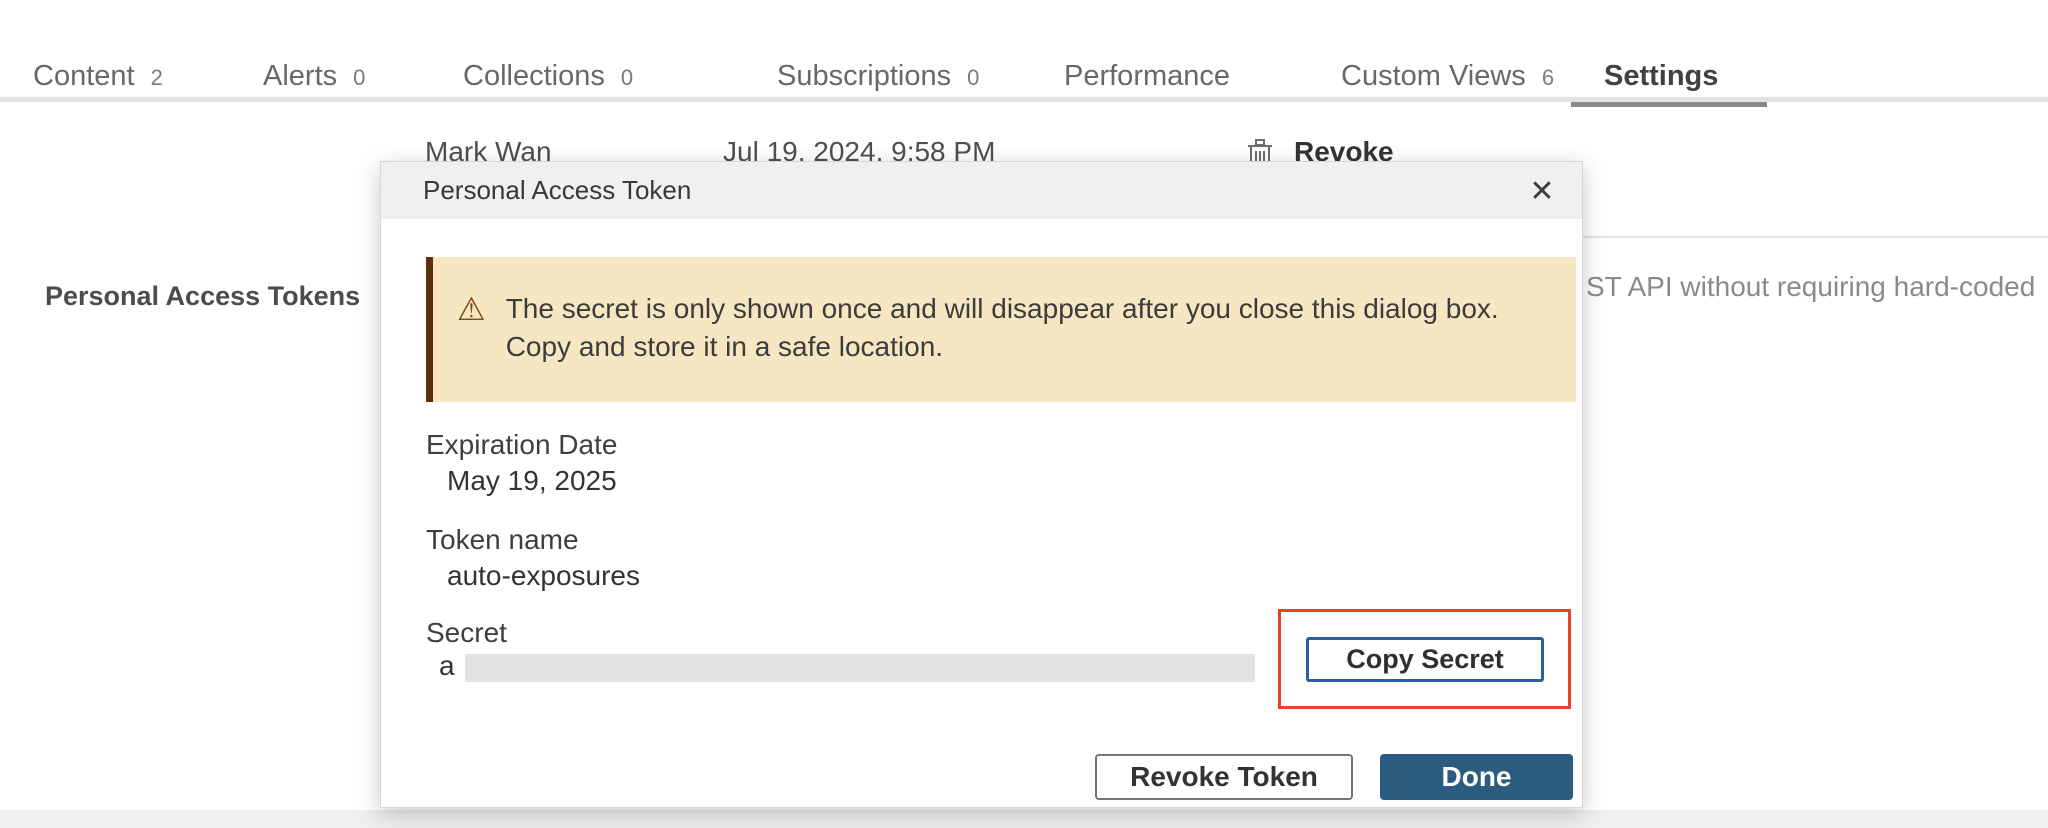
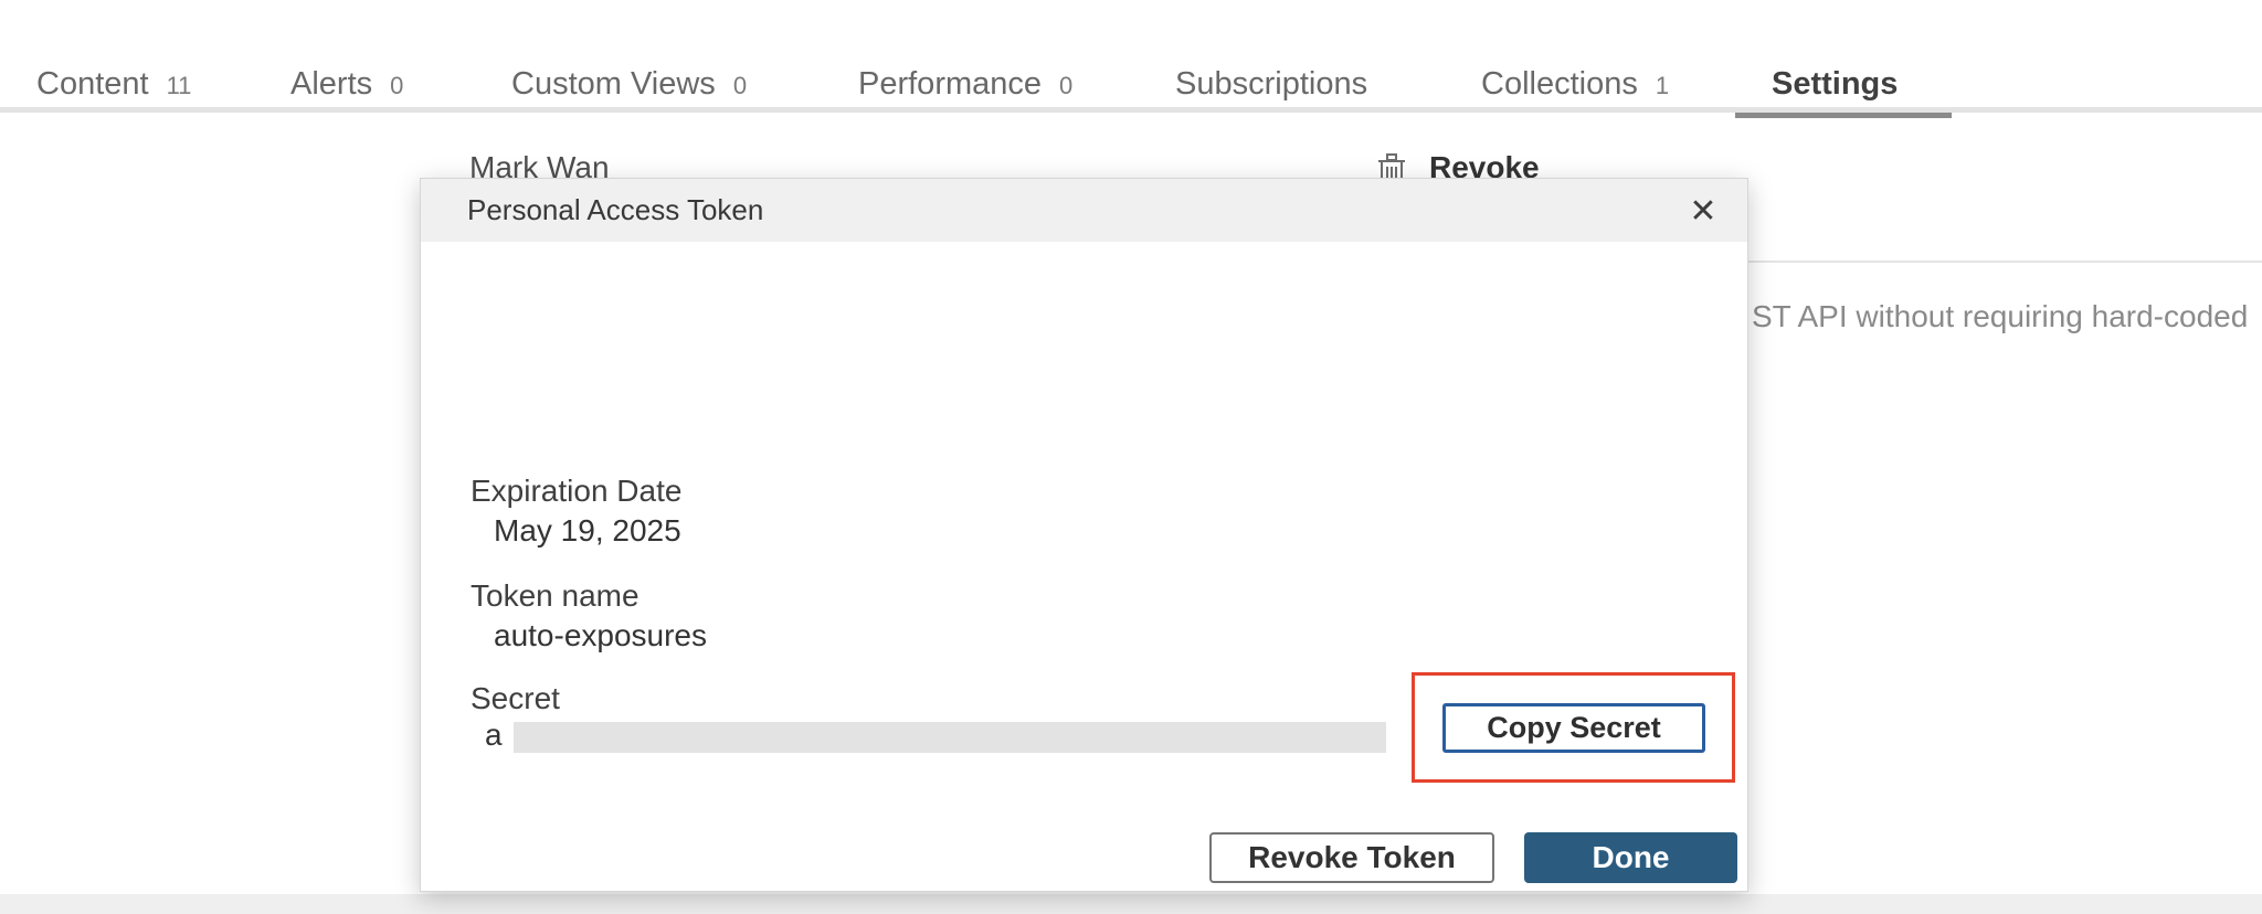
  Content
- 2
+ 11
  Alerts
  0
- Collections
+ Custom Views
  0
- Subscriptions
+ Performance
  0
- Performance
+ Subscriptions
- Custom Views
+ Collections
- 6
+ 1
  Settings
  Mark Wan
- Jul 19, 2024, 9:58 PM
  Revoke
- Personal Access Tokens
  ST API without requiring hard-coded
  Personal Access Token
  ✕
- ⚠
- The secret is only shown once and will disappear after you close this dialog box. Copy and store it in a safe location.
  Expiration Date
  May 19, 2025
  Token name
  auto-exposures
  Secret
  a
  Copy Secret
  Revoke Token
  Done
